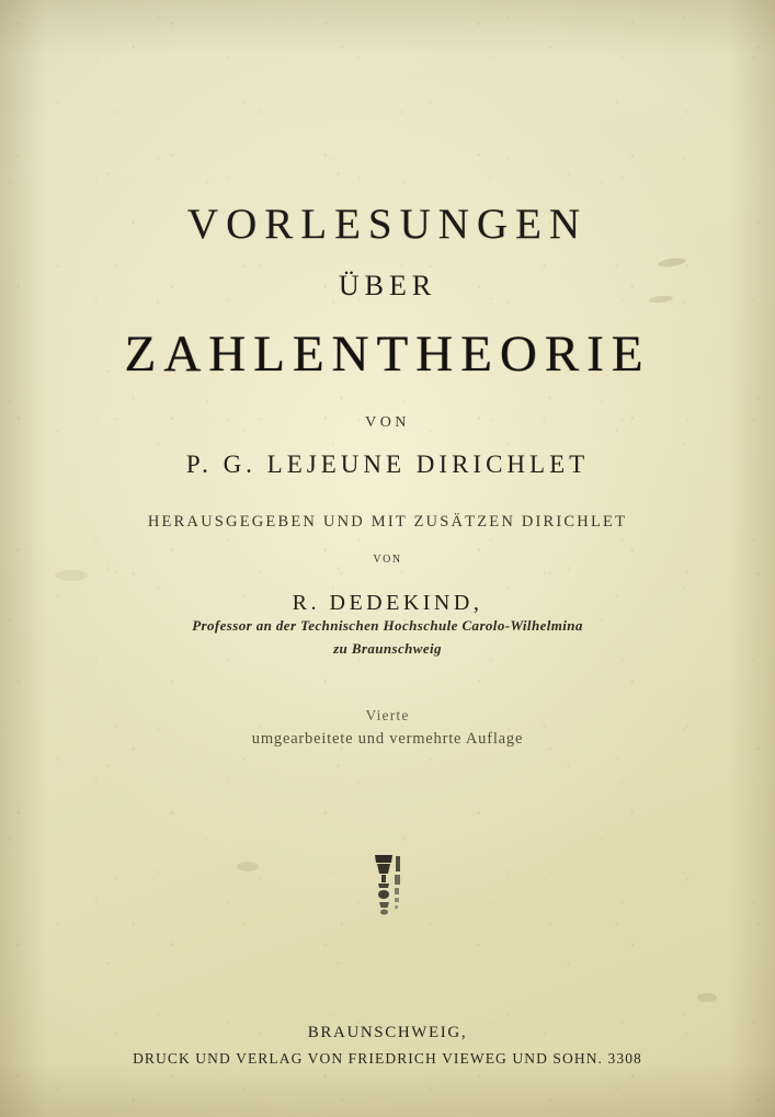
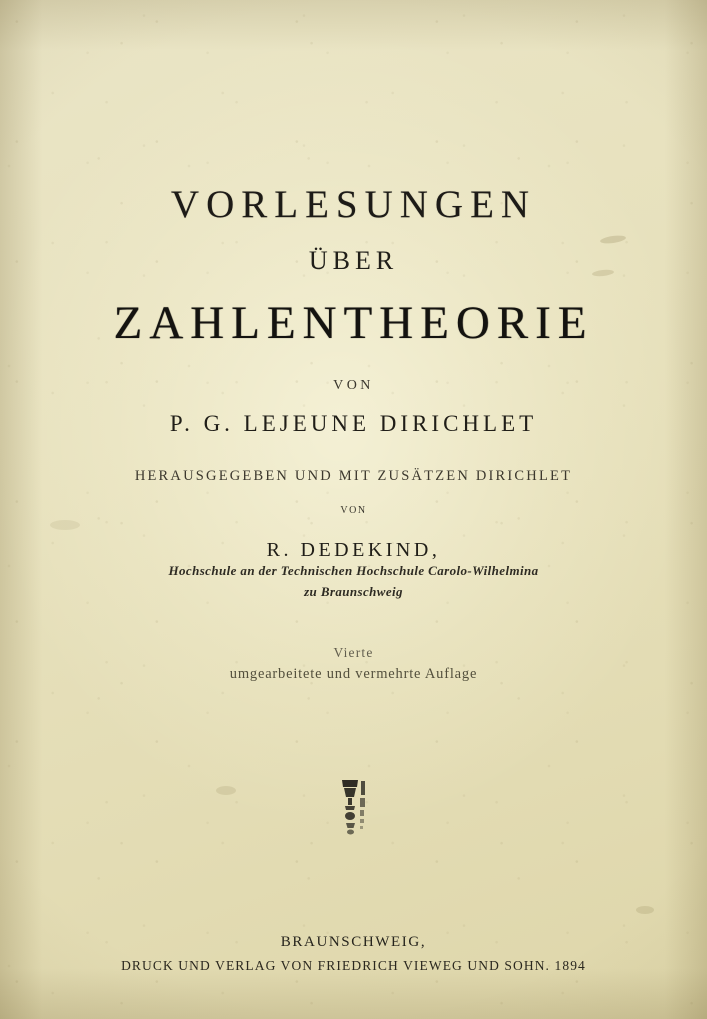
  VORLESUNGEN
  ÜBER
  ZAHLENTHEORIE
  VON
  P. G. LEJEUNE DIRICHLET
  HERAUSGEGEBEN UND MIT ZUSÄTZEN DIRICHLET
  von
  R. DEDEKIND,
- Professor an der Technischen Hochschule Carolo-Wilhelmina
+ Hochschule an der Technischen Hochschule Carolo-Wilhelmina
  zu Braunschweig
  Vierte
  umgearbeitete und vermehrte Auflage
  BRAUNSCHWEIG,
- DRUCK UND VERLAG VON FRIEDRICH VIEWEG UND SOHN. 3308
+ DRUCK UND VERLAG VON FRIEDRICH VIEWEG UND SOHN. 1894
